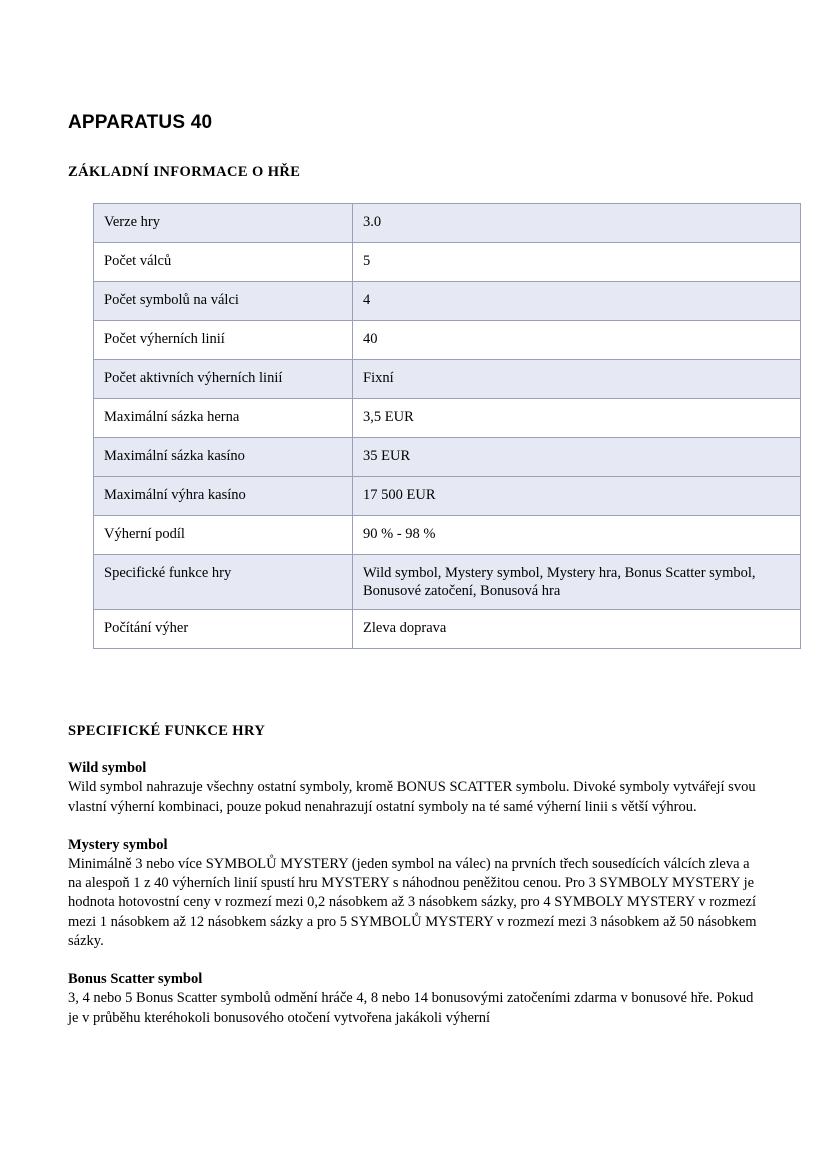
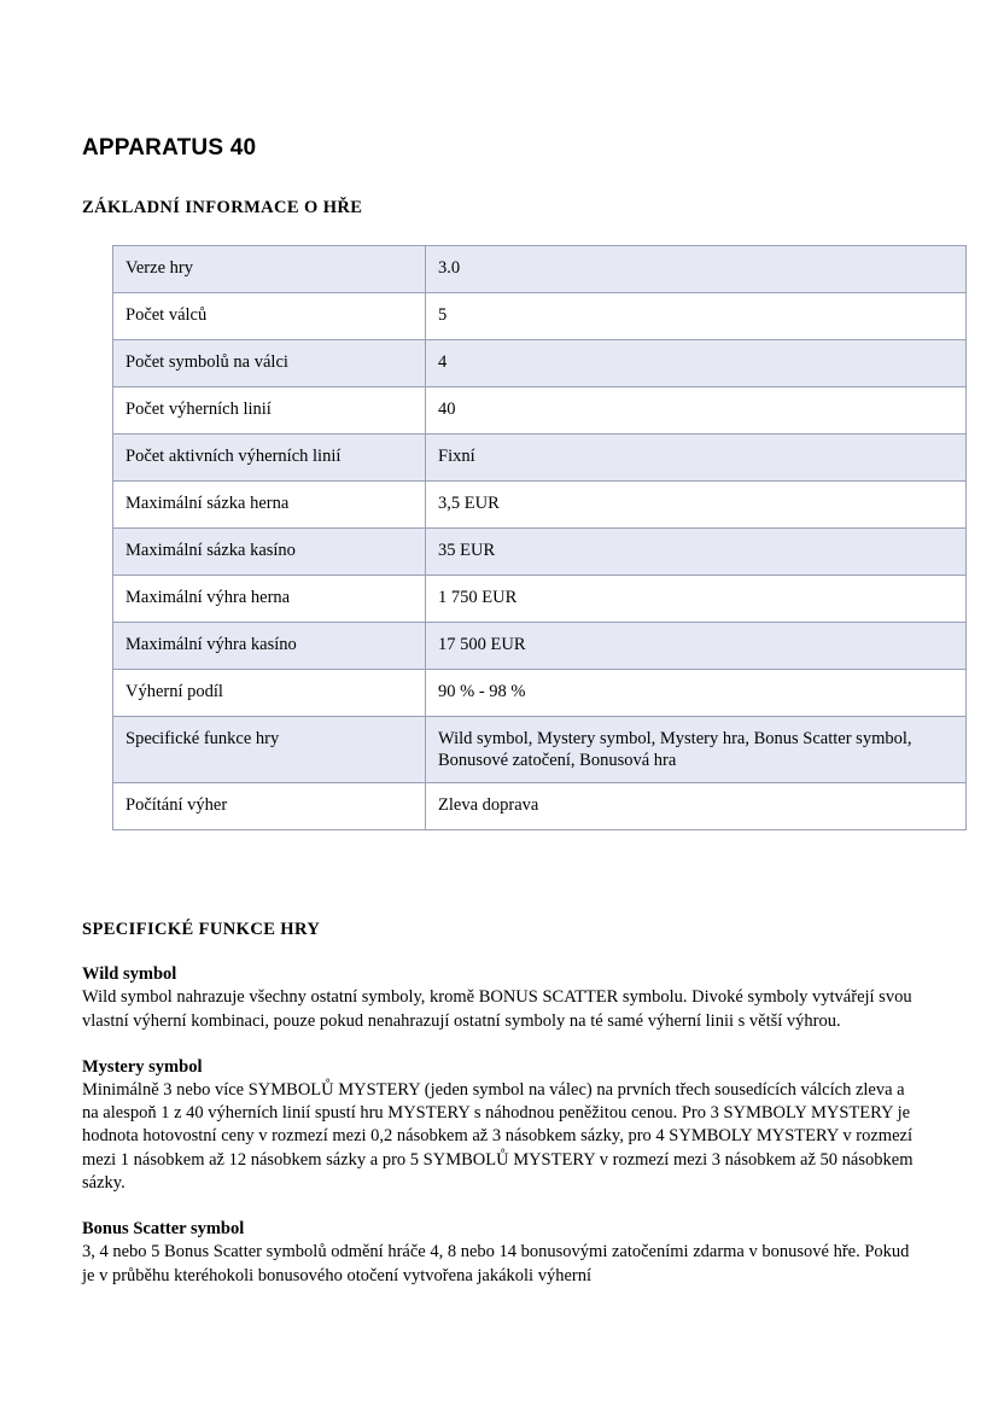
  APPARATUS 40
  ZÁKLADNÍ INFORMACE O HŘE
  Verze hry	3.0
  Počet válců	5
  Počet symbolů na válci	4
  Počet výherních linií	40
  Počet aktivních výherních linií	Fixní
  Maximální sázka herna	3,5 EUR
  Maximální sázka kasíno	35 EUR
+ Maximální výhra herna	1 750 EUR
  Maximální výhra kasíno	17 500 EUR
  Výherní podíl	90 % - 98 %
  Specifické funkce hry	Wild symbol, Mystery symbol, Mystery hra, Bonus Scatter symbol, Bonusové zatočení, Bonusová hra
  Počítání výher	Zleva doprava
  SPECIFICKÉ FUNKCE HRY
  Wild symbol
  Wild symbol nahrazuje všechny ostatní symboly, kromě BONUS SCATTER symbolu. Divoké symboly vytvářejí svou vlastní výherní kombinaci, pouze pokud nenahrazují ostatní symboly na té samé výherní linii s větší výhrou.
  Mystery symbol
  Minimálně 3 nebo více SYMBOLŮ MYSTERY (jeden symbol na válec) na prvních třech sousedících válcích zleva a na alespoň 1 z 40 výherních linií spustí hru MYSTERY s náhodnou peněžitou cenou. Pro 3 SYMBOLY MYSTERY je hodnota hotovostní ceny v rozmezí mezi 0,2 násobkem až 3 násobkem sázky, pro 4 SYMBOLY MYSTERY v rozmezí mezi 1 násobkem až 12 násobkem sázky a pro 5 SYMBOLŮ MYSTERY v rozmezí mezi 3 násobkem až 50 násobkem sázky.
  Bonus Scatter symbol
  3, 4 nebo 5 Bonus Scatter symbolů odmění hráče 4, 8 nebo 14 bonusovými zatočeními zdarma v bonusové hře. Pokud je v průběhu kteréhokoli bonusového otočení vytvořena jakákoli výherní
